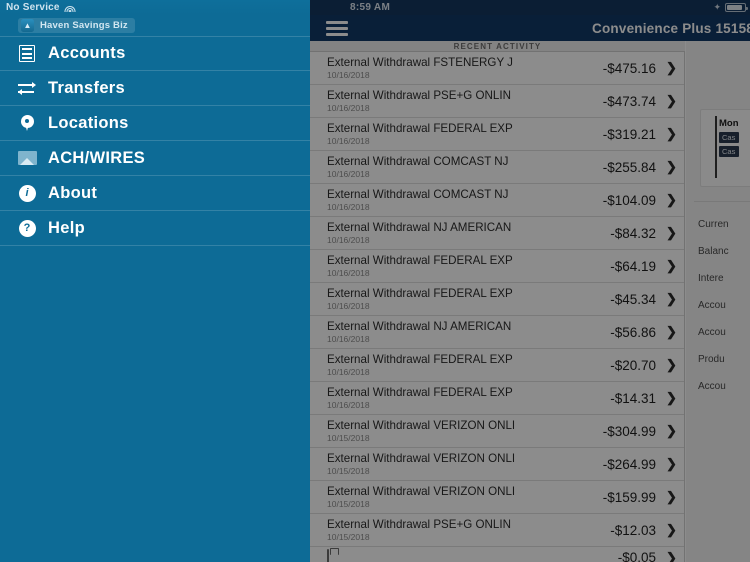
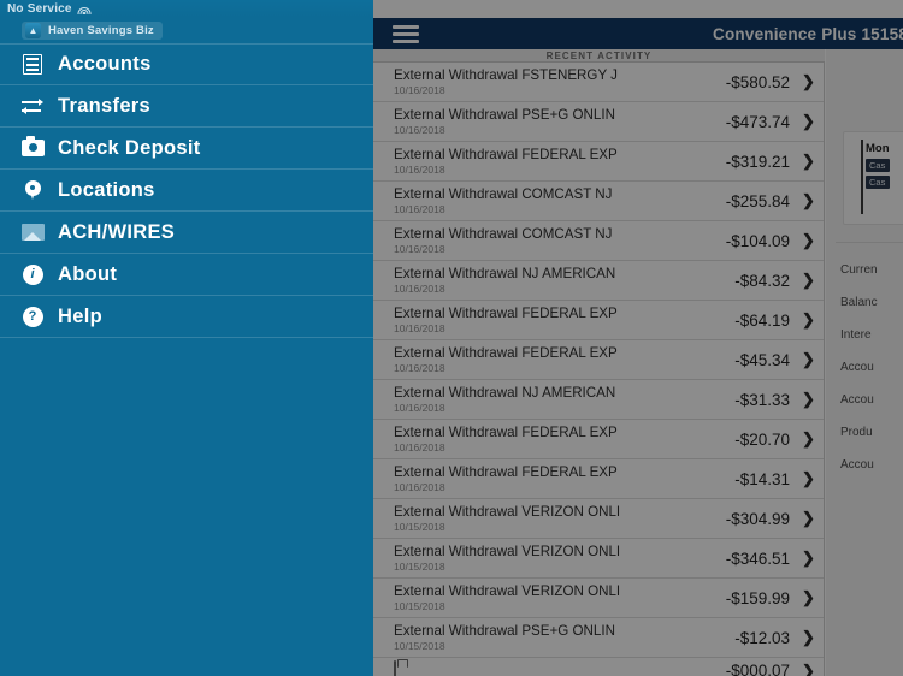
- 8:59 AM
- ✦
  Convenience Plus 1515
  RECENT ACTIVITY
  External Withdrawal FSTENERGY J
  10/16/2018
- -$475.16
+ -$580.52
  ❯
  External Withdrawal PSE+G ONLIN
  10/16/2018
  -$473.74
  ❯
  External Withdrawal FEDERAL EXP
  10/16/2018
  -$319.21
  ❯
  External Withdrawal COMCAST NJ
  10/16/2018
  -$255.84
  ❯
  External Withdrawal COMCAST NJ
  10/16/2018
  -$104.09
  ❯
  External Withdrawal NJ AMERICAN
  10/16/2018
  -$84.32
  ❯
  External Withdrawal FEDERAL EXP
  10/16/2018
  -$64.19
  ❯
  External Withdrawal FEDERAL EXP
  10/16/2018
  -$45.34
  ❯
  External Withdrawal NJ AMERICAN
  10/16/2018
- -$56.86
+ -$31.33
  ❯
  External Withdrawal FEDERAL EXP
  10/16/2018
  -$20.70
  ❯
  External Withdrawal FEDERAL EXP
  10/16/2018
  -$14.31
  ❯
  External Withdrawal VERIZON ONLI
  10/15/2018
  -$304.99
  ❯
  External Withdrawal VERIZON ONLI
  10/15/2018
- -$264.99
+ -$346.51
  ❯
  External Withdrawal VERIZON ONLI
  10/15/2018
  -$159.99
  ❯
  External Withdrawal PSE+G ONLIN
  10/15/2018
  -$12.03
  ❯
- -$0.05
+ -$000.07
  ❯
  Mon
  Cas
  Cas
  Curren
  Balanc
  Intere
  Accou
  Accou
  Produ
  Accou
  No Service
  ▲
  Haven Savings Biz
  Accounts
  Transfers
+ Check Deposit
  Locations
  ACH/WIRES
  i
  About
  ?
  Help
